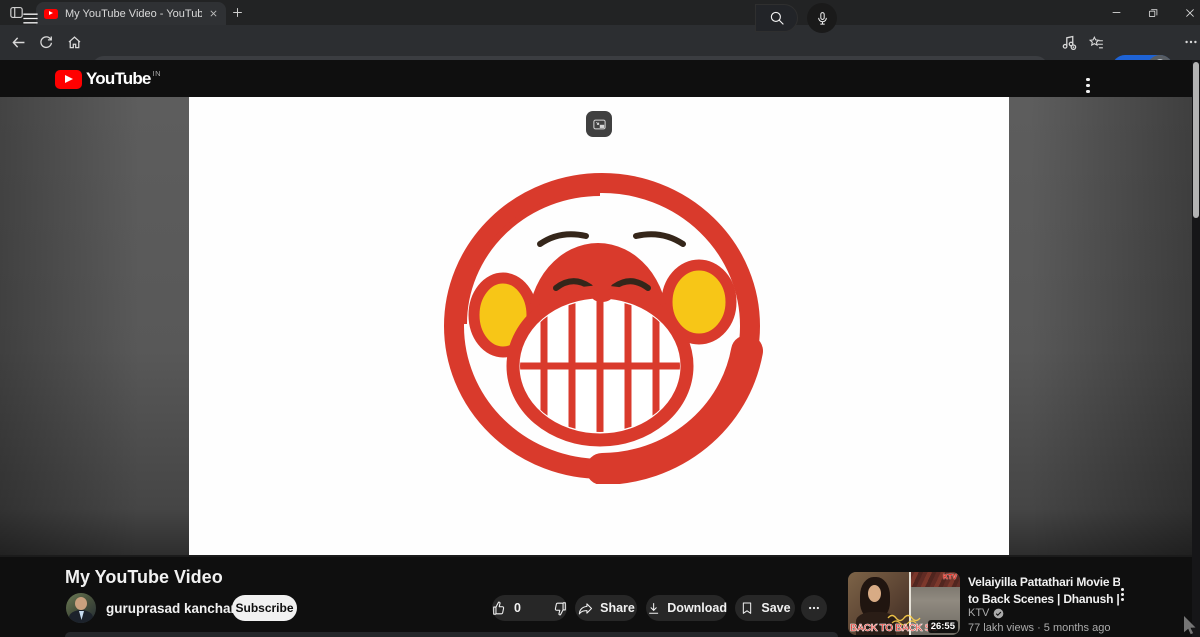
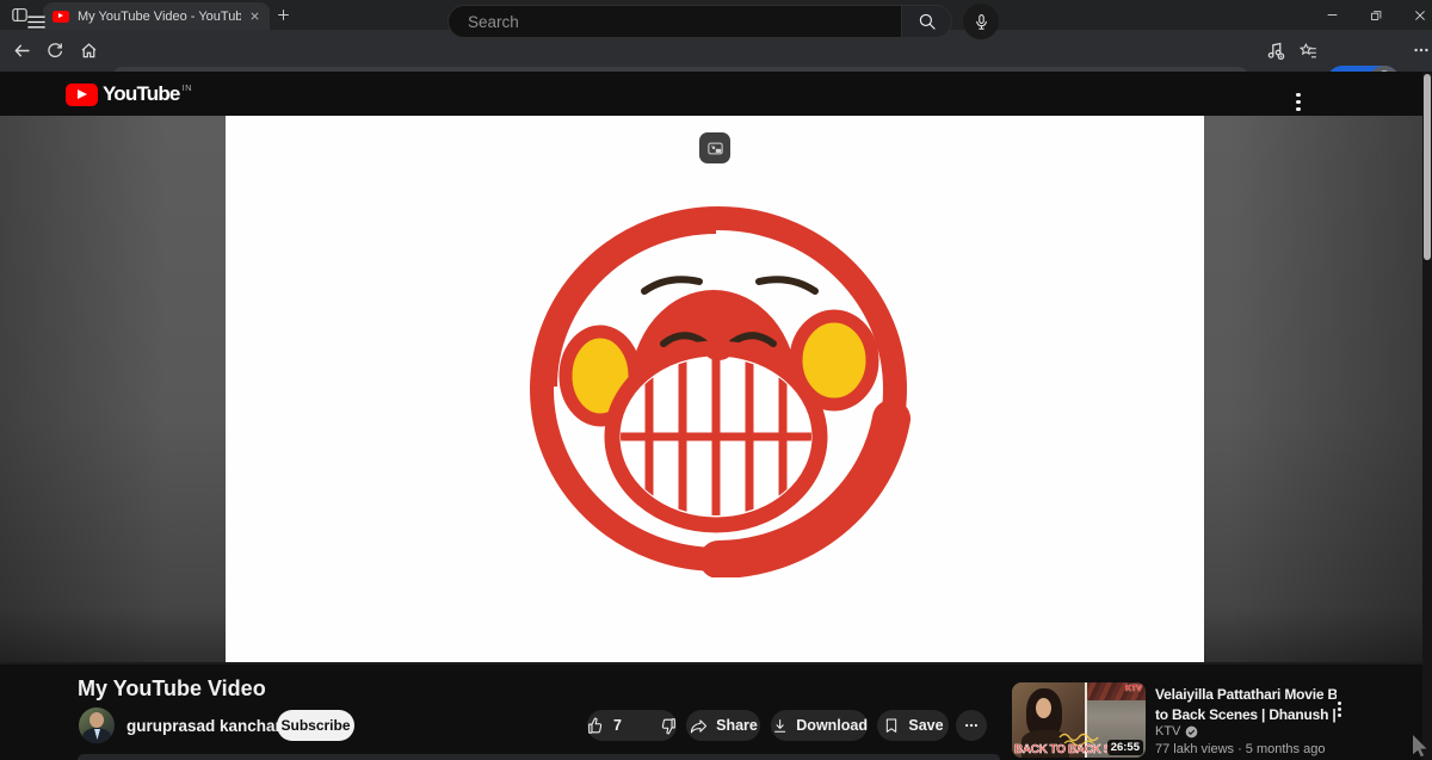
  My YouTube Video - YouTub
  YouTube
  IN
+ Search
  My YouTube Video
  guruprasad kancha
  Subscribe
- 0
+ 7
  Share
  Download
  Save
  BACK TO BACK SC
  26:55
  Velaiyilla Pattathari Movie B
  to Back Scenes | Dhanush |
  KTV
  77 lakh views · 5 months ago
